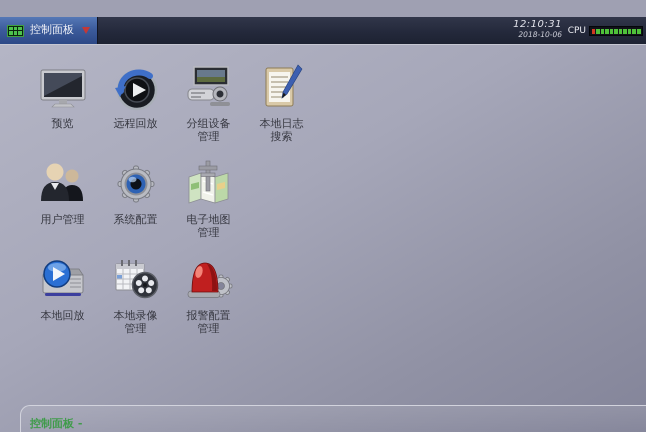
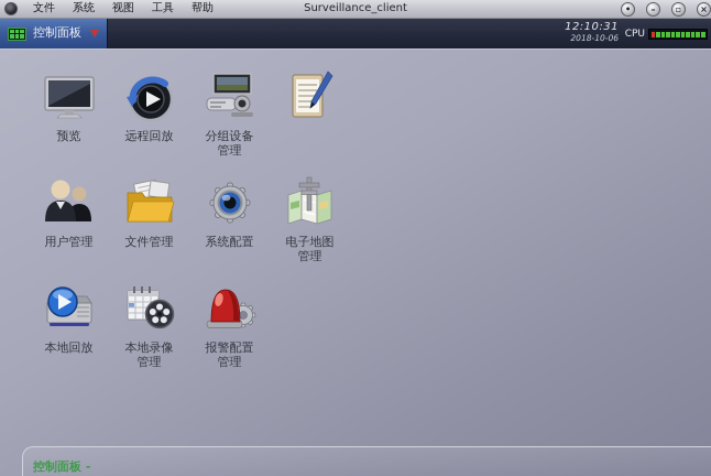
+ 文件
+ 系统
+ 视图
+ 工具
+ 帮助
+ Surveillance_client
+ •
+ –
+ ▫
+ ×
  控制面板
  12:10:31
  2018-10-06
  CPU
  预览
  远程回放
  分组设备
  管理
- 本地日志
- 搜索
  用户管理
+ 文件管理
  系统配置
  电子地图
  管理
  本地回放
  本地录像
  管理
  报警配置
  管理
  控制面板 -
